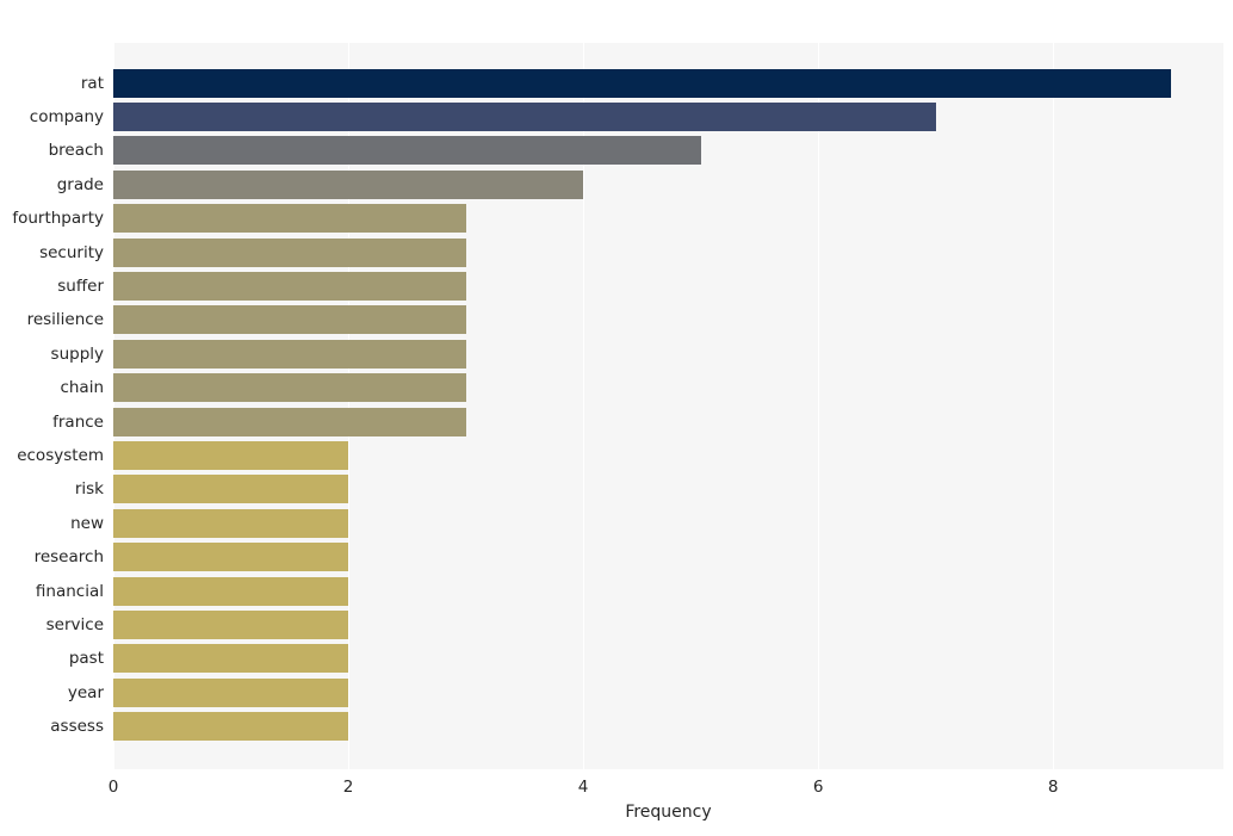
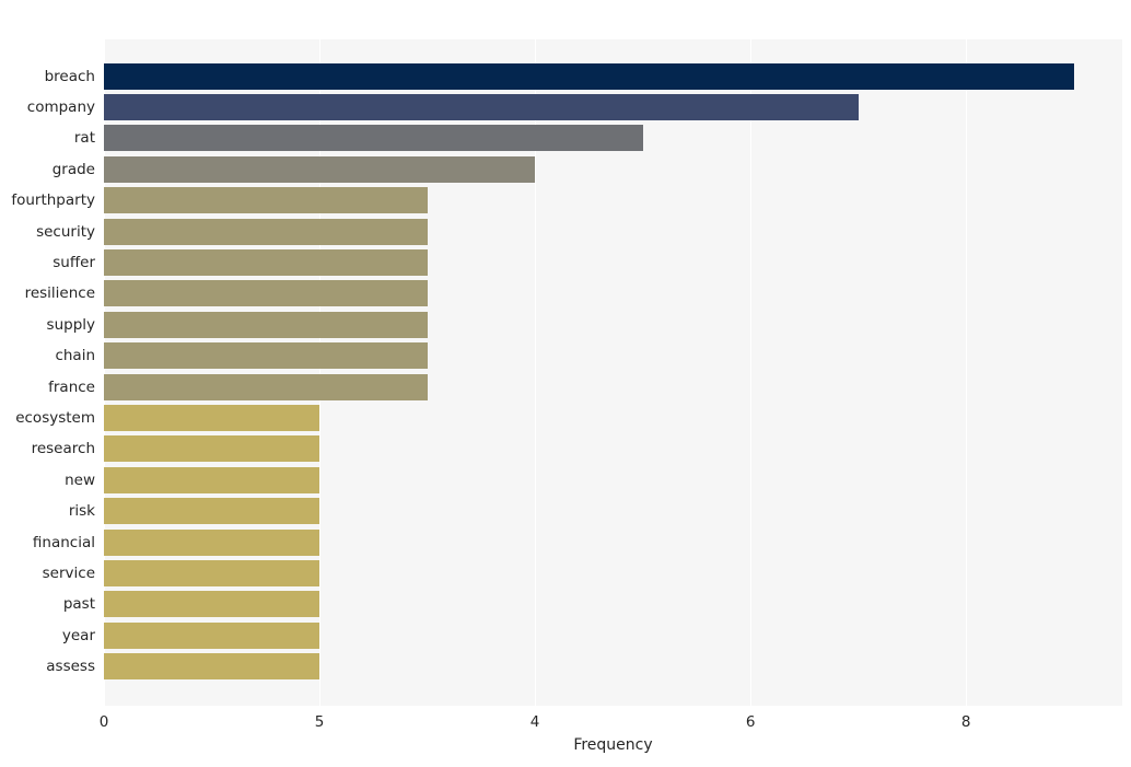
- rat
+ breach
  company
- breach
+ rat
  grade
  fourthparty
  security
  suffer
  resilience
  supply
  chain
  france
  ecosystem
- risk
+ research
  new
- research
+ risk
  financial
  service
  past
  year
  assess
  0
- 2
+ 5
  4
  6
  8
  Frequency
